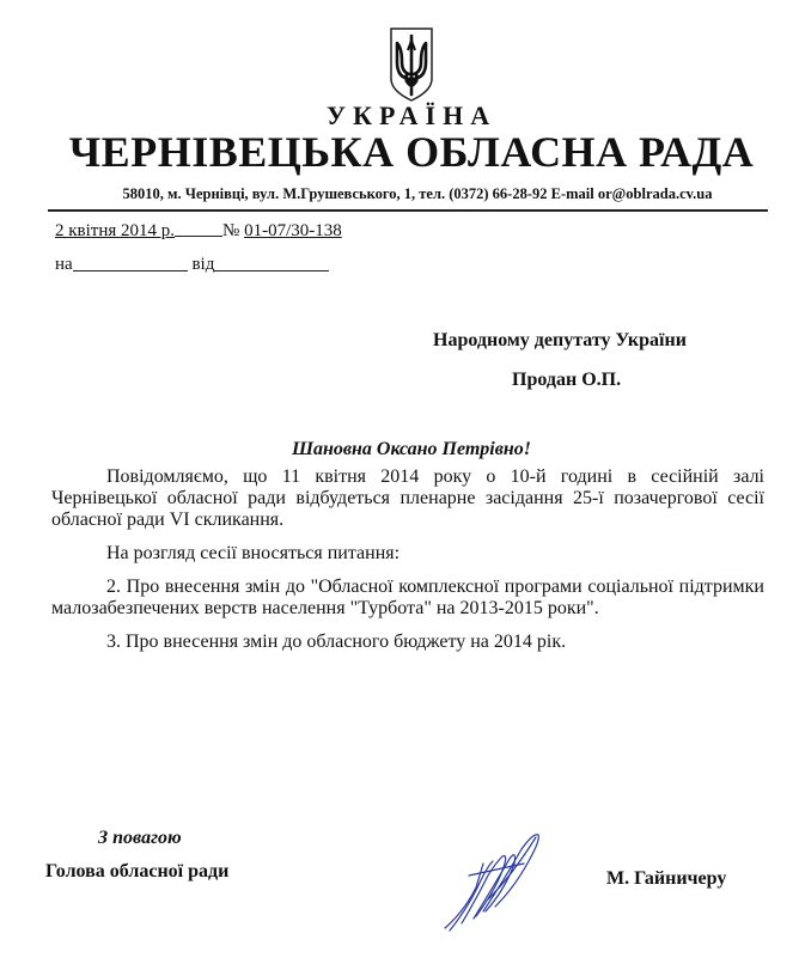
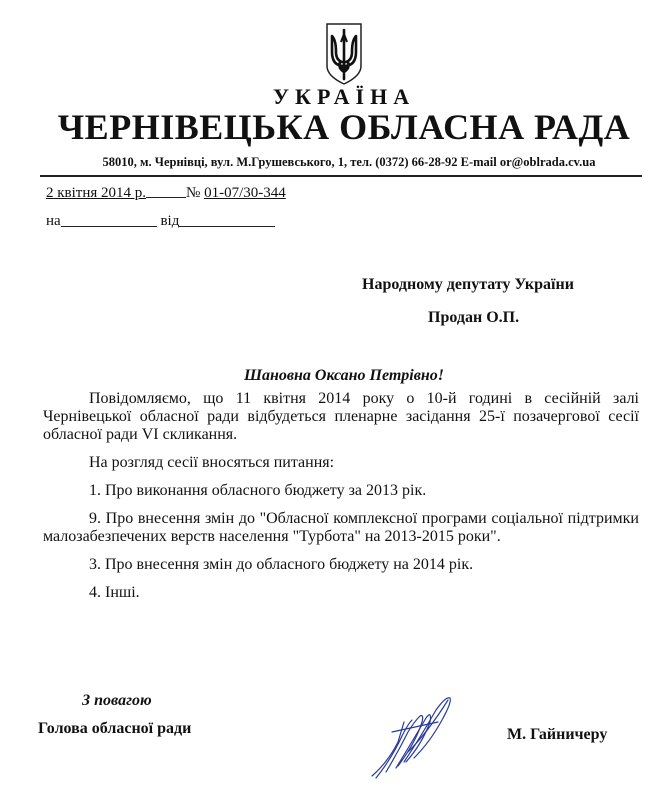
  УКРАЇНА
  ЧЕРНІВЕЦЬКА ОБЛАСНА РАДА
  58010, м. Чернівці, вул. М.Грушевського, 1, тел. (0372) 66-28-92 E-mail or@oblrada.cv.ua
- 2 квітня 2014 р. № 01-07/30-138
+ 2 квітня 2014 р. № 01-07/30-344
  на від
  Народному депутату України
  Продан О.П.
  Шановна Оксано Петрівно!
  Повідомляємо, що 11 квітня 2014 року о 10-й годині в сесійній залі Чернівецької обласної ради відбудеться пленарне засідання 25-ї позачергової сесії обласної ради VI скликання.
  На розгляд сесії вносяться питання:
+ 1. Про виконання обласного бюджету за 2013 рік.
- 2. Про внесення змін до "Обласної комплексної програми соціальної підтримки малозабезпечених верств населення "Турбота" на 2013-2015 роки".
+ 9. Про внесення змін до "Обласної комплексної програми соціальної підтримки малозабезпечених верств населення "Турбота" на 2013-2015 роки".
  3. Про внесення змін до обласного бюджету на 2014 рік.
+ 4. Інші.
  З повагою
  Голова обласної ради
  М. Гайничеру
